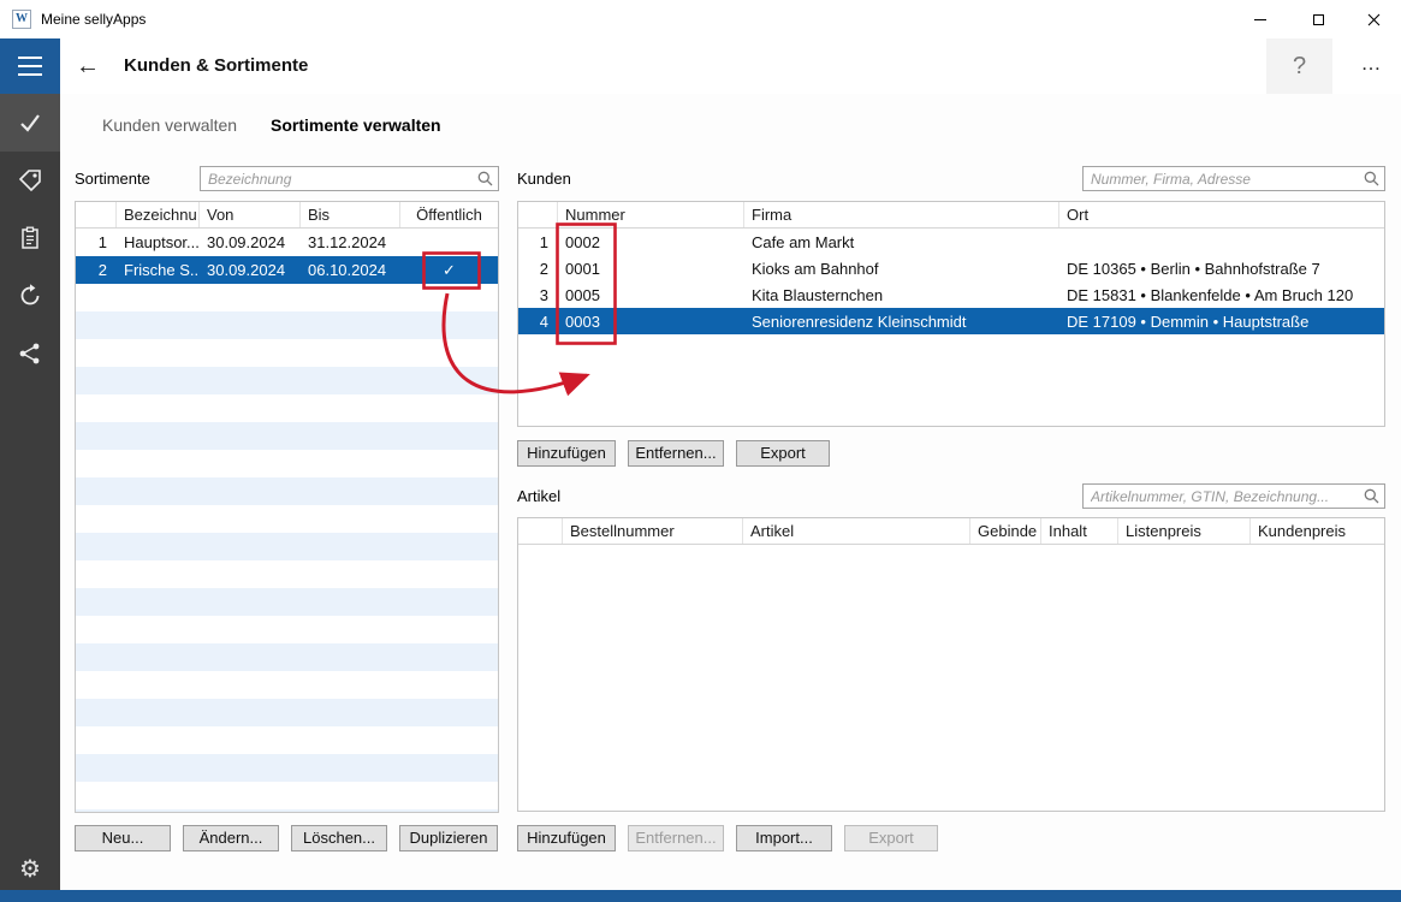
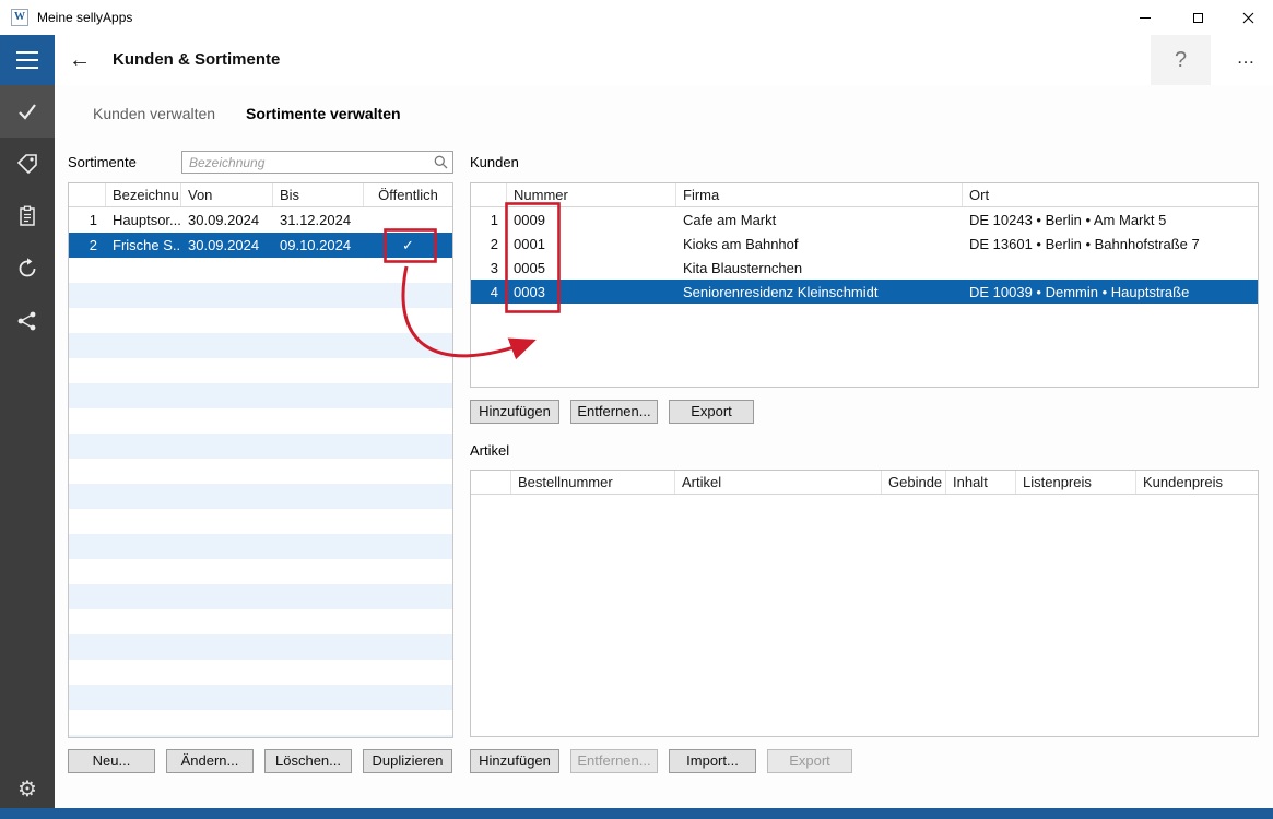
  W
  Meine sellyApps
  ←
  Kunden & Sortimente
  ?
  …
  ⚙
  Kunden verwalten
  Sortimente verwalten
  Sortimente
  Bezeichnung
  Bezeichnu.
  Von
  Bis
  Öffentlich
  1
  Hauptsor...
  30.09.2024
  31.12.2024
  2
  Frische S..
  30.09.2024
- 06.10.2024
+ 09.10.2024
  ✓
  Neu...
  Ändern...
  Löschen...
  Duplizieren
  Kunden
- Nummer, Firma, Adresse
  Nummer
  Firma
  Ort
  1
- 0002
+ 0009
  Cafe am Markt
+ DE 10243 • Berlin • Am Markt 5
  2
  0001
  Kioks am Bahnhof
- DE 10365 • Berlin • Bahnhofstraße 7
+ DE 13601 • Berlin • Bahnhofstraße 7
  3
  0005
  Kita Blausternchen
- DE 15831 • Blankenfelde • Am Bruch 120
  4
  0003
  Seniorenresidenz Kleinschmidt
- DE 17109 • Demmin • Hauptstraße
+ DE 10039 • Demmin • Hauptstraße
  Hinzufügen
  Entfernen...
  Export
  Artikel
- Artikelnummer, GTIN, Bezeichnung...
  Bestellnummer
  Artikel
  Gebinde
  Inhalt
  Listenpreis
  Kundenpreis
  Hinzufügen
  Entfernen...
  Import...
  Export
